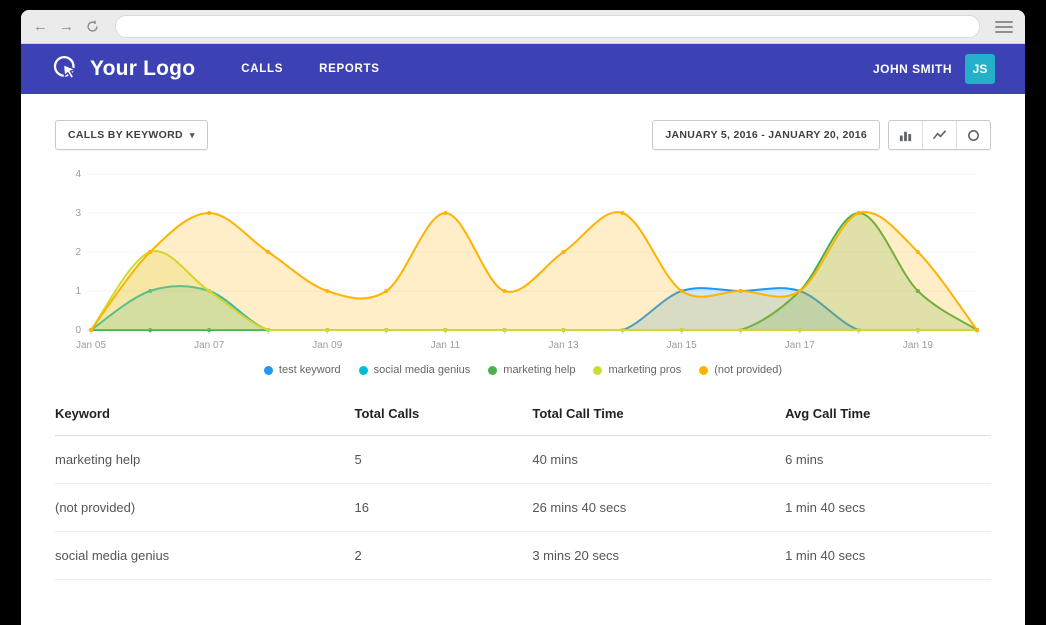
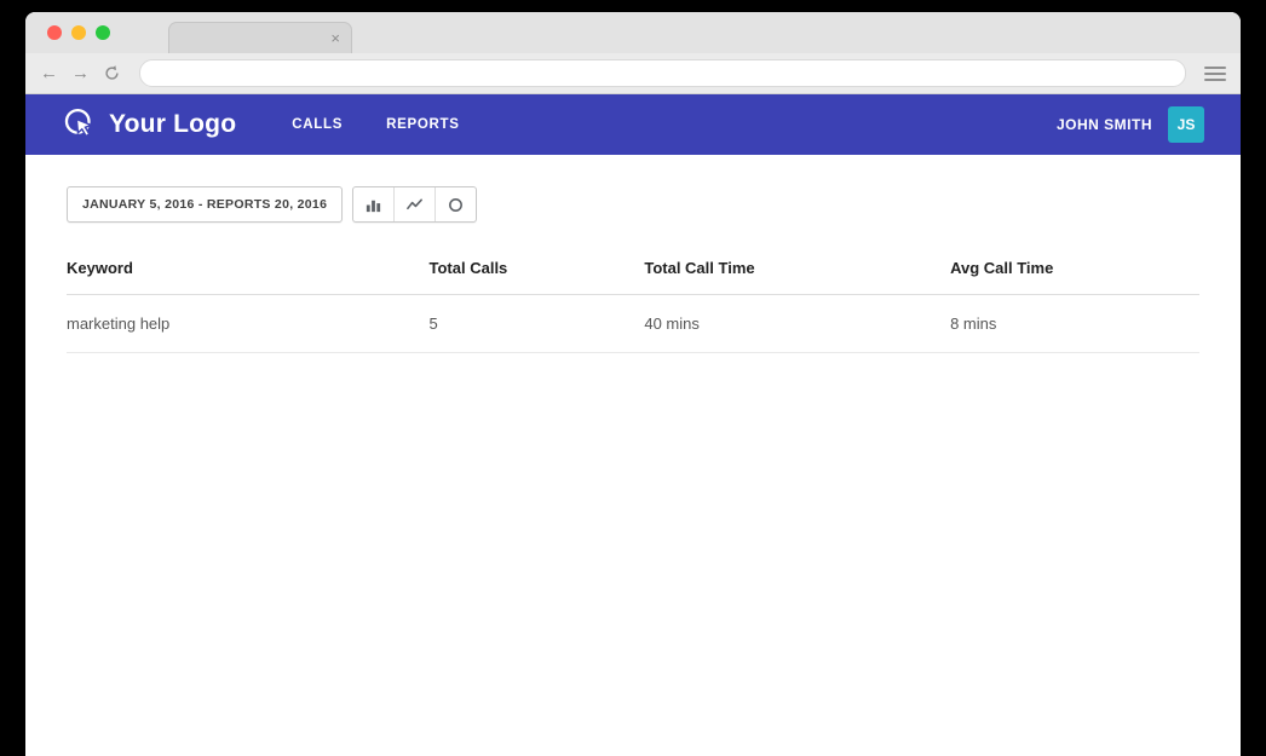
+ ×
  ←
  →
  Your Logo
  CALLS
  REPORTS
  JOHN SMITH
  JS
- CALLS BY KEYWORD
- ▾
- JANUARY 5, 2016 - JANUARY 20, 2016
+ JANUARY 5, 2016 - REPORTS 20, 2016
- 0
- 1
- 2
- 3
- 4
- Jan 05
- Jan 07
- Jan 09
- Jan 11
- Jan 13
- Jan 15
- Jan 17
- Jan 19
- test keyword
- social media genius
- marketing help
- marketing pros
- (not provided)
  Keyword	Total Calls	Total Call Time	Avg Call Time
- marketing help	5	40 mins	6 mins
+ marketing help	5	40 mins	8 mins
- (not provided)	16	26 mins 40 secs	1 min 40 secs
- social media genius	2	3 mins 20 secs	1 min 40 secs
